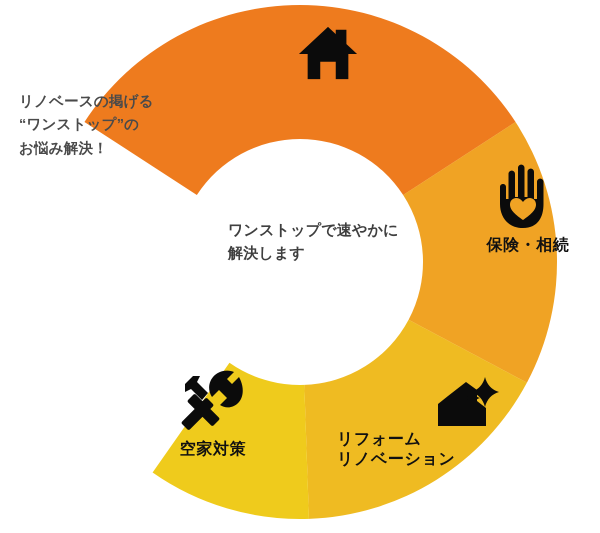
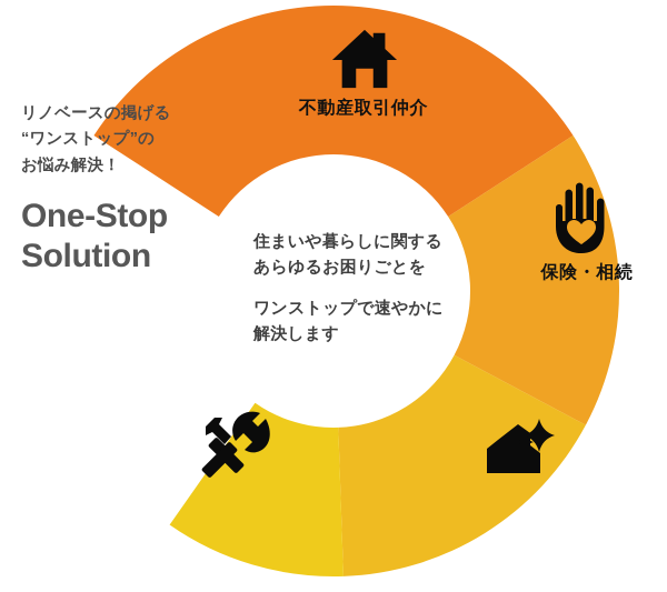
+ 不動産取引仲介
  保険・相続
- リフォーム
- リノベーション
- 空家対策
  リノベースの掲げる
  “ワンストップ”の
  お悩み解決！
+ One-Stop
+ Solution
+ 住まいや暮らしに関する
+ あらゆるお困りごとを
  ワンストップで速やかに
  解決します
